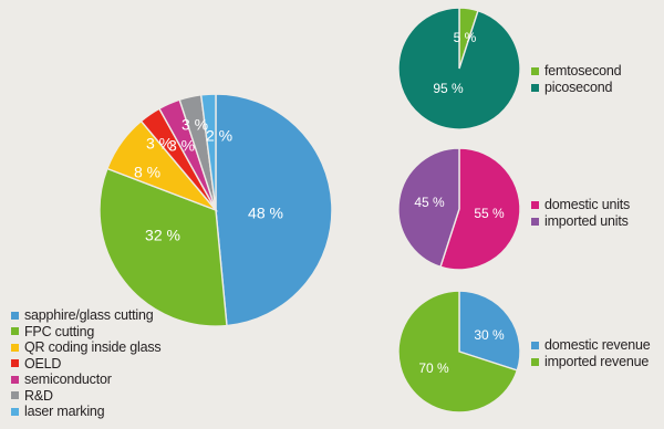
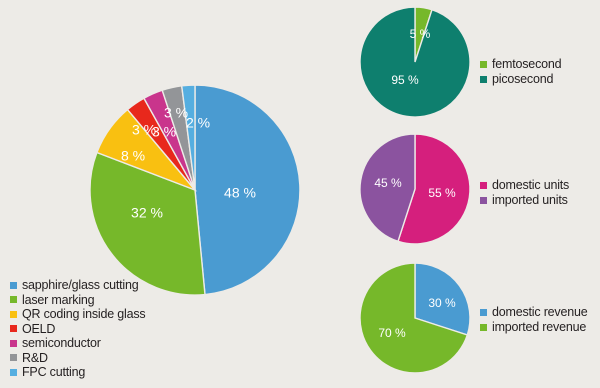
  48 %
  32 %
  8 %
  3 %
  3 %
  3 %
  2 %
  5 %
  95 %
  55 %
  45 %
  30 %
  70 %
  sapphire/glass cutting
- FPC cutting
+ laser marking
  QR coding inside glass
  OELD
  semiconductor
  R&D
- laser marking
+ FPC cutting
  femtosecond
  picosecond
  domestic units
  imported units
  domestic revenue
  imported revenue
